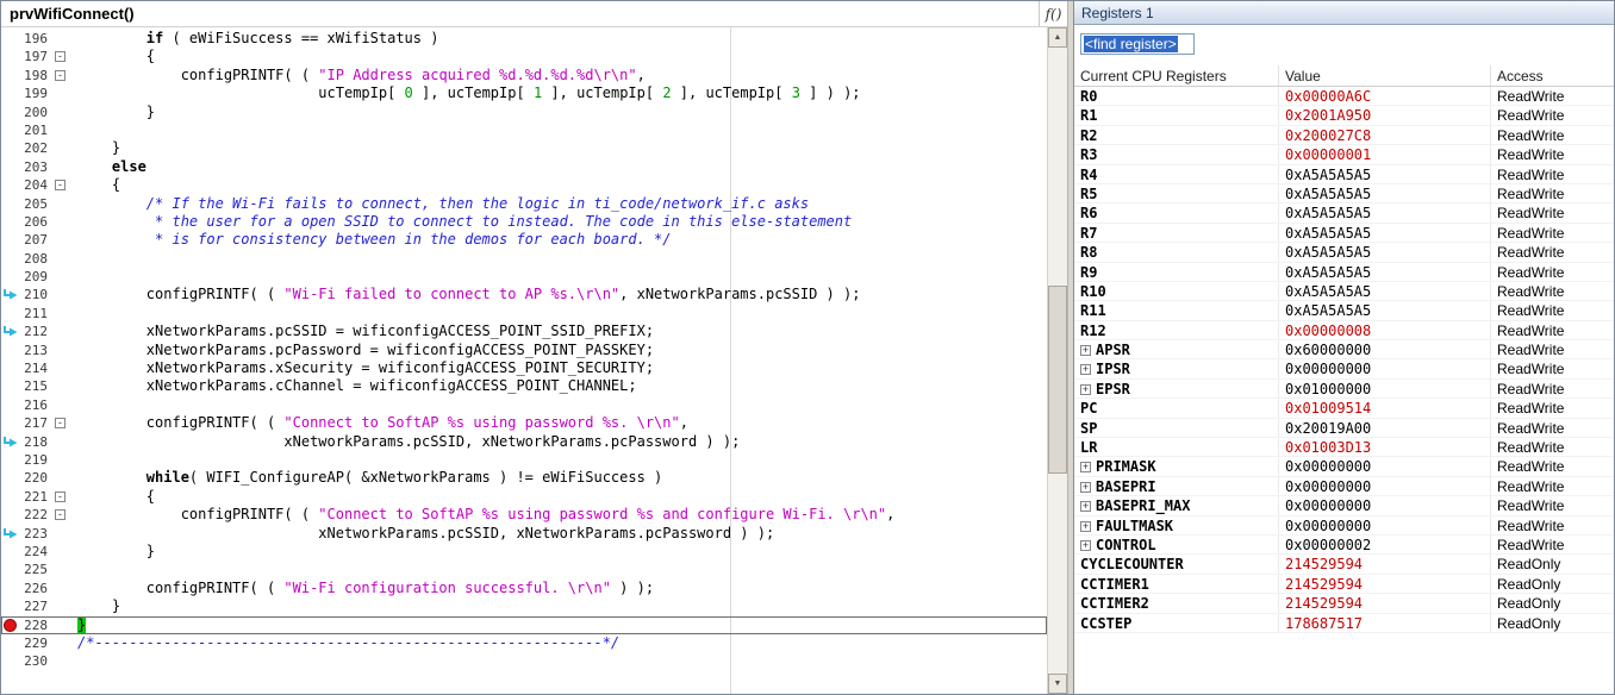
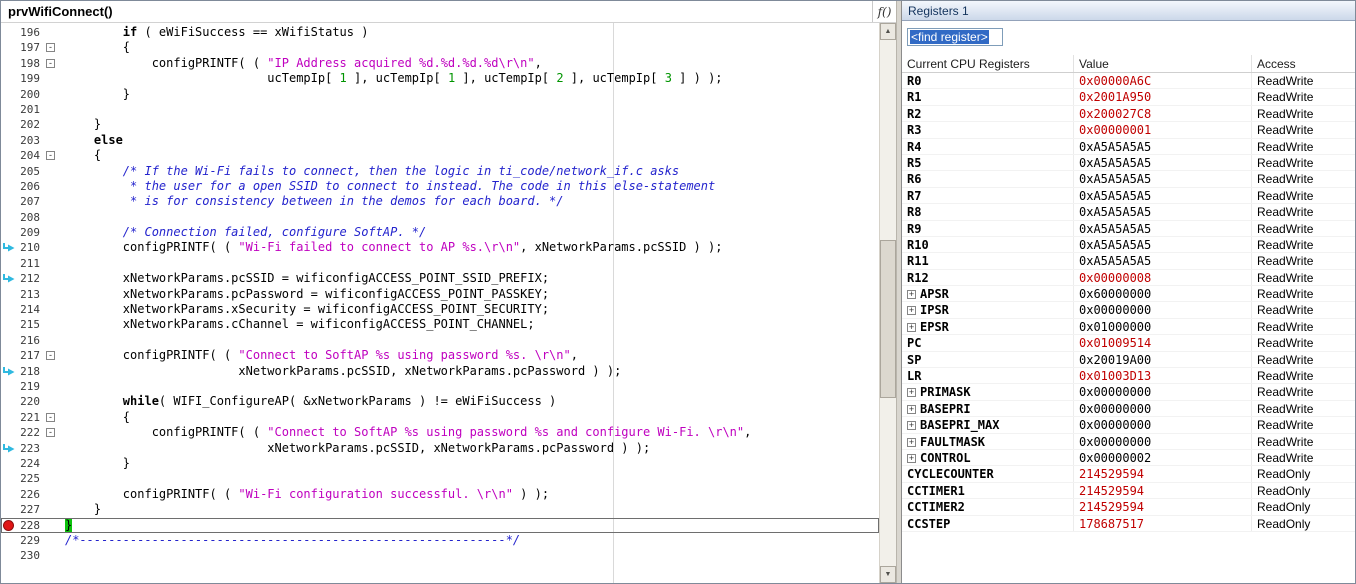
  prvWifiConnect()
  f()
  196
  if ( eWiFiSuccess == xWifiStatus )
  197
  -
  {
  198
  -
  configPRINTF( ( "IP Address acquired %d.%d.%d.%d\r\n",
  199
- ucTempIp[ 0 ], ucTempIp[ 1 ], ucTempIp[ 2 ], ucTempIp[ 3 ] ) );
+ ucTempIp[ 1 ], ucTempIp[ 1 ], ucTempIp[ 2 ], ucTempIp[ 3 ] ) );
  200
  }
  201
  202
  }
  203
  else
  204
  -
  {
  205
  /* If the Wi-Fi fails to connect, then the logic in ti_code/network_if.c asks
  206
  * the user for a open SSID to connect to instead. The code in this else-statement
  207
  * is for consistency between in the demos for each board. */
  208
  209
+ /* Connection failed, configure SoftAP. */
  210
  configPRINTF( ( "Wi-Fi failed to connect to AP %s.\r\n", xNetworkParams.pcSSID ) );
  211
  212
  xNetworkParams.pcSSID = wificonfigACCESS_POINT_SSID_PREFIX;
  213
  xNetworkParams.pcPassword = wificonfigACCESS_POINT_PASSKEY;
  214
  xNetworkParams.xSecurity = wificonfigACCESS_POINT_SECURITY;
  215
  xNetworkParams.cChannel = wificonfigACCESS_POINT_CHANNEL;
  216
  217
  -
  configPRINTF( ( "Connect to SoftAP %s using password %s. \r\n",
  218
  xNetworkParams.pcSSID, xNetworkParams.pcPassword ) );
  219
  220
  while( WIFI_ConfigureAP( &xNetworkParams ) != eWiFiSuccess )
  221
  -
  {
  222
  -
  configPRINTF( ( "Connect to SoftAP %s using password %s and configure Wi-Fi. \r\n",
  223
  xNetworkParams.pcSSID, xNetworkParams.pcPassword ) );
  224
  }
  225
  226
  configPRINTF( ( "Wi-Fi configuration successful. \r\n" ) );
  227
  }
  228
  }
  229
  /*-----------------------------------------------------------*/
  230
  Registers 1
  <find register>
  Current CPU Registers
  Value
  Access
  R0
  0x00000A6C
  ReadWrite
  R1
  0x2001A950
  ReadWrite
  R2
  0x200027C8
  ReadWrite
  R3
  0x00000001
  ReadWrite
  R4
  0xA5A5A5A5
  ReadWrite
  R5
  0xA5A5A5A5
  ReadWrite
  R6
  0xA5A5A5A5
  ReadWrite
  R7
  0xA5A5A5A5
  ReadWrite
  R8
  0xA5A5A5A5
  ReadWrite
  R9
  0xA5A5A5A5
  ReadWrite
  R10
  0xA5A5A5A5
  ReadWrite
  R11
  0xA5A5A5A5
  ReadWrite
  R12
  0x00000008
  ReadWrite
  + APSR
  0x60000000
  ReadWrite
  + IPSR
  0x00000000
  ReadWrite
  + EPSR
  0x01000000
  ReadWrite
  PC
  0x01009514
  ReadWrite
  SP
  0x20019A00
  ReadWrite
  LR
  0x01003D13
  ReadWrite
  + PRIMASK
  0x00000000
  ReadWrite
  + BASEPRI
  0x00000000
  ReadWrite
  + BASEPRI_MAX
  0x00000000
  ReadWrite
  + FAULTMASK
  0x00000000
  ReadWrite
  + CONTROL
  0x00000002
  ReadWrite
  CYCLECOUNTER
  214529594
  ReadOnly
  CCTIMER1
  214529594
  ReadOnly
  CCTIMER2
  214529594
  ReadOnly
  CCSTEP
  178687517
  ReadOnly
